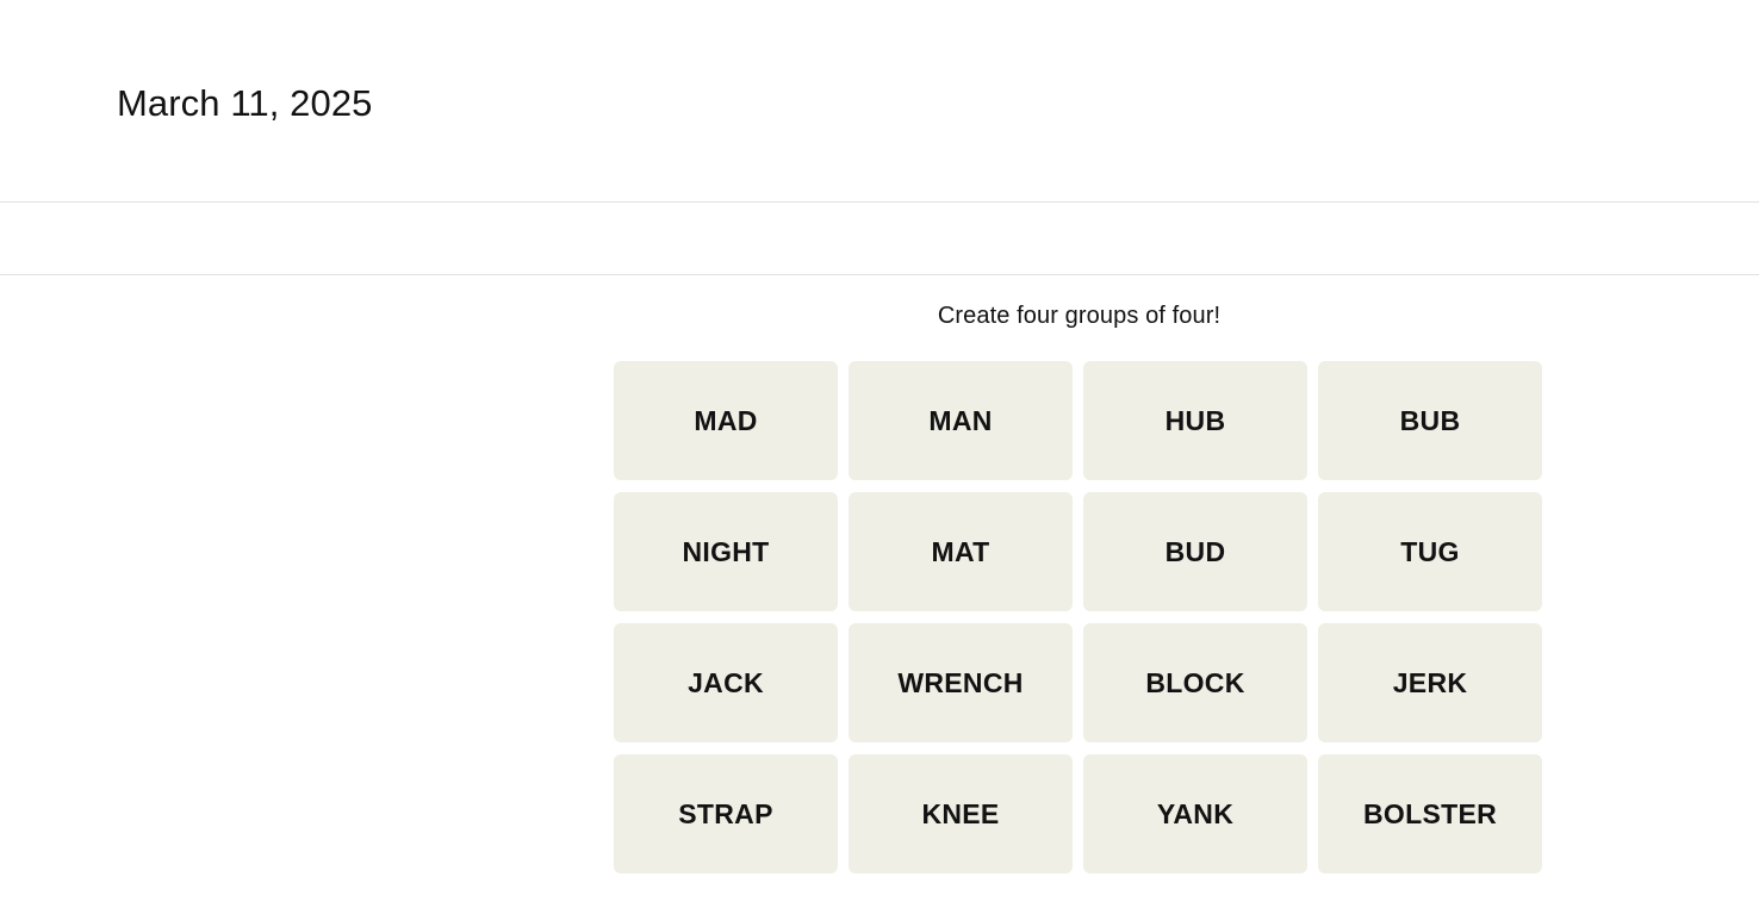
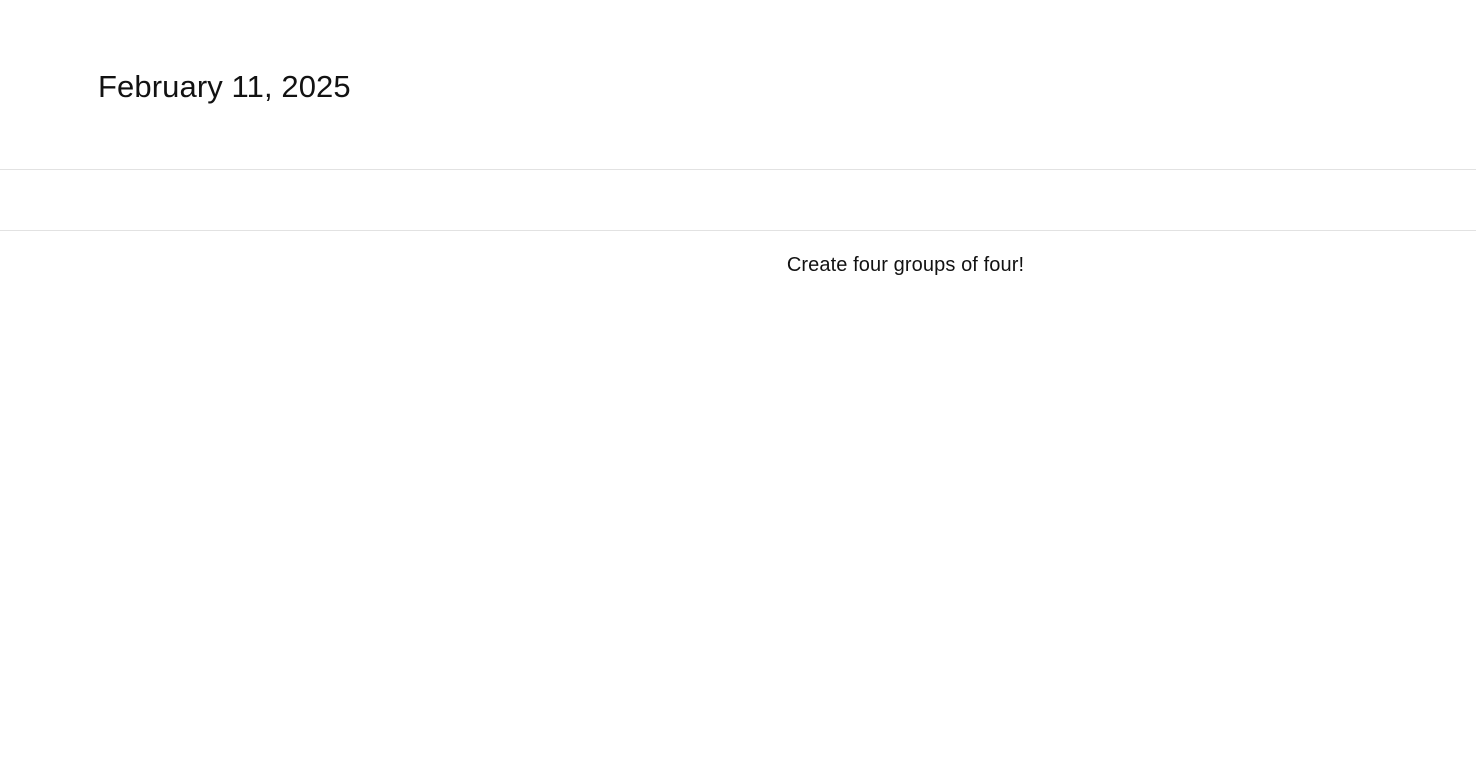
- March 11, 2025
+ February 11, 2025
  Create four groups of four!
- MAD
- MAN
- HUB
- BUB
- NIGHT
- MAT
- BUD
- TUG
- JACK
- WRENCH
- BLOCK
- JERK
- STRAP
- KNEE
- YANK
- BOLSTER
